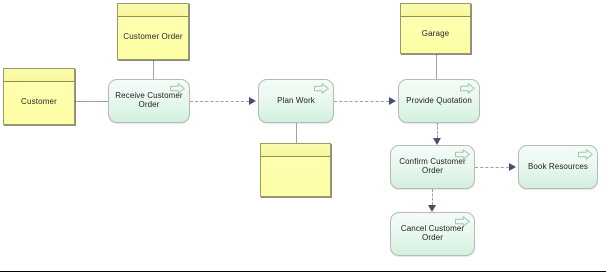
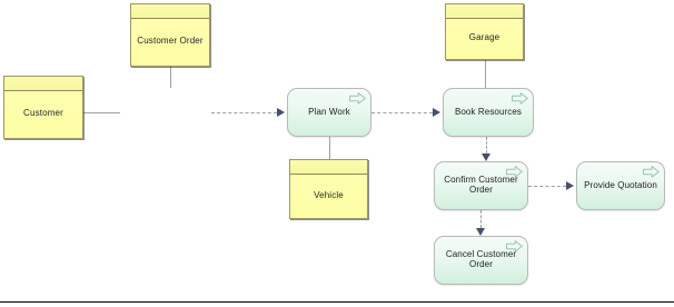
  Customer
  Customer Order
+ Vehicle
  Garage
- Receive Customer Order
  Plan Work
- Provide Quotation
+ Book Resources
  Confirm Customer Order
- Book Resources
+ Provide Quotation
  Cancel Customer Order
